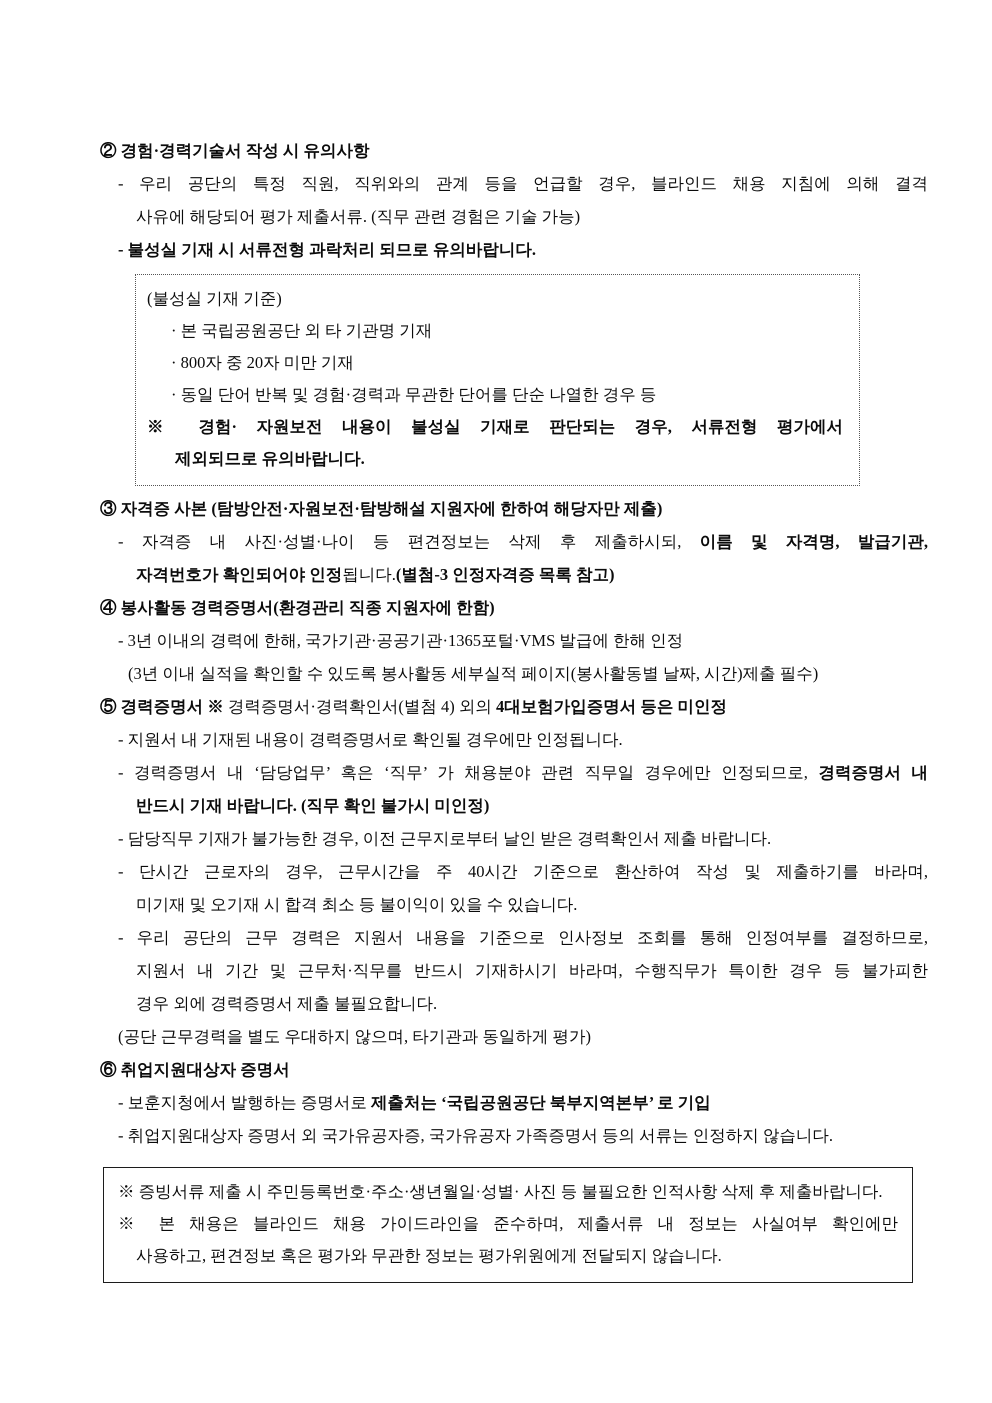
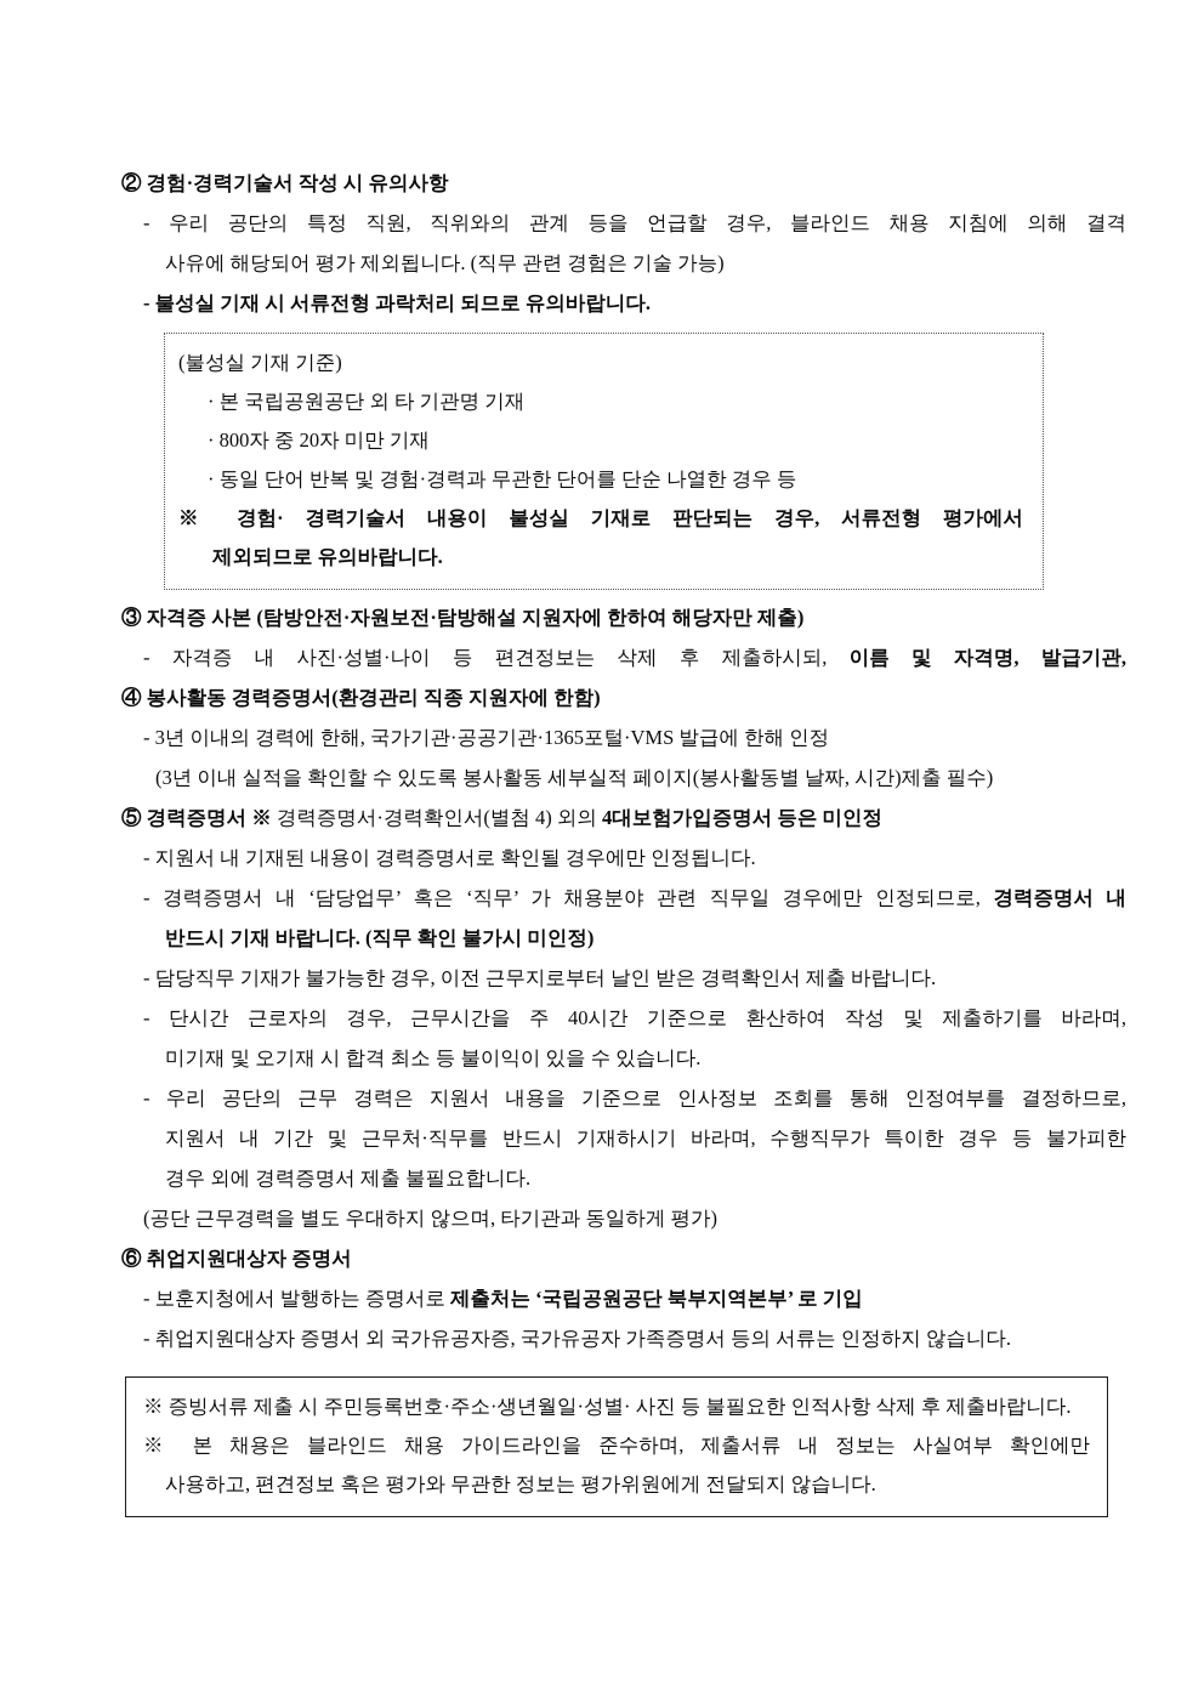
  ② 경험·경력기술서 작성 시 유의사항
  - 우리 공단의 특정 직원, 직위와의 관계 등을 언급할 경우, 블라인드 채용 지침에 의해 결격
- 사유에 해당되어 평가 제출서류. (직무 관련 경험은 기술 가능)
+ 사유에 해당되어 평가 제외됩니다. (직무 관련 경험은 기술 가능)
  - 불성실 기재 시 서류전형 과락처리 되므로 유의바랍니다.
  (불성실 기재 기준)
  · 본 국립공원공단 외 타 기관명 기재
  · 800자 중 20자 미만 기재
  · 동일 단어 반복 및 경험·경력과 무관한 단어를 단순 나열한 경우 등
- ※ 경험· 자원보전 내용이 불성실 기재로 판단되는 경우, 서류전형 평가에서
+ ※ 경험· 경력기술서 내용이 불성실 기재로 판단되는 경우, 서류전형 평가에서
  제외되므로 유의바랍니다.
  ③ 자격증 사본 (탐방안전·자원보전·탐방해설 지원자에 한하여 해당자만 제출)
  - 자격증 내 사진·성별·나이 등 편견정보는 삭제 후 제출하시되, 이름 및 자격명, 발급기관,
- 자격번호가 확인되어야 인정됩니다.(별첨-3 인정자격증 목록 참고)
  ④ 봉사활동 경력증명서(환경관리 직종 지원자에 한함)
  - 3년 이내의 경력에 한해, 국가기관·공공기관·1365포털·VMS 발급에 한해 인정
  (3년 이내 실적을 확인할 수 있도록 봉사활동 세부실적 페이지(봉사활동별 날짜, 시간)제출 필수)
  ⑤ 경력증명서 ※ 경력증명서·경력확인서(별첨 4) 외의 4대보험가입증명서 등은 미인정
  - 지원서 내 기재된 내용이 경력증명서로 확인될 경우에만 인정됩니다.
  - 경력증명서 내 ‘담당업무’ 혹은 ‘직무’ 가 채용분야 관련 직무일 경우에만 인정되므로, 경력증명서 내
  반드시 기재 바랍니다. (직무 확인 불가시 미인정)
  - 담당직무 기재가 불가능한 경우, 이전 근무지로부터 날인 받은 경력확인서 제출 바랍니다.
  - 단시간 근로자의 경우, 근무시간을 주 40시간 기준으로 환산하여 작성 및 제출하기를 바라며,
  미기재 및 오기재 시 합격 최소 등 불이익이 있을 수 있습니다.
  - 우리 공단의 근무 경력은 지원서 내용을 기준으로 인사정보 조회를 통해 인정여부를 결정하므로,
  지원서 내 기간 및 근무처·직무를 반드시 기재하시기 바라며, 수행직무가 특이한 경우 등 불가피한
  경우 외에 경력증명서 제출 불필요합니다.
  (공단 근무경력을 별도 우대하지 않으며, 타기관과 동일하게 평가)
  ⑥ 취업지원대상자 증명서
  - 보훈지청에서 발행하는 증명서로 제출처는 ‘국립공원공단 북부지역본부’ 로 기입
  - 취업지원대상자 증명서 외 국가유공자증, 국가유공자 가족증명서 등의 서류는 인정하지 않습니다.
  ※ 증빙서류 제출 시 주민등록번호·주소·생년월일·성별· 사진 등 불필요한 인적사항 삭제 후 제출바랍니다.
  ※ 본 채용은 블라인드 채용 가이드라인을 준수하며, 제출서류 내 정보는 사실여부 확인에만
  사용하고, 편견정보 혹은 평가와 무관한 정보는 평가위원에게 전달되지 않습니다.
